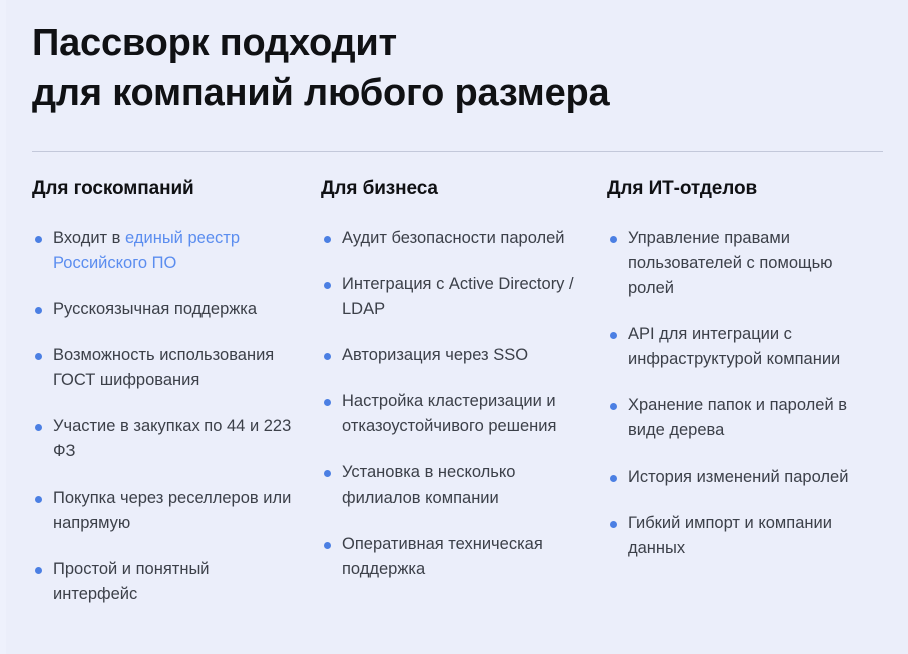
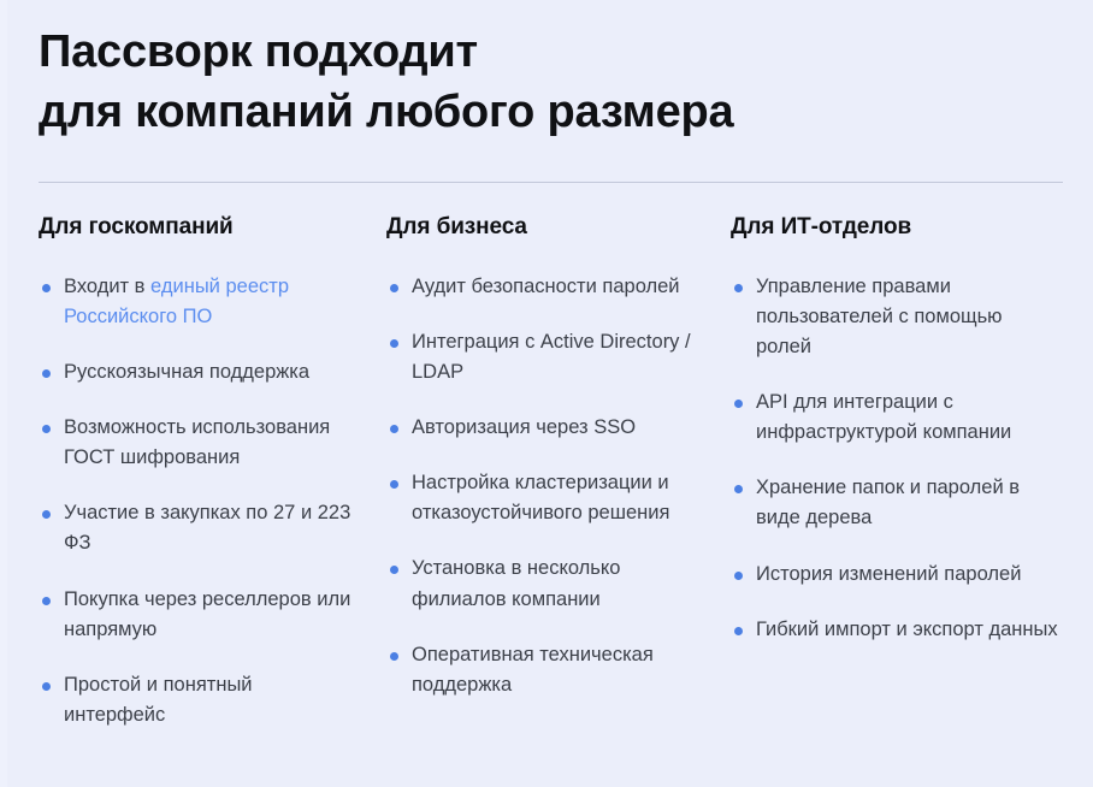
  Пассворк подходит
  для компаний любого размера
  Для госкомпаний
  Входит в единый реестр Российского ПО
  Русскоязычная поддержка
  Возможность использования ГОСТ шифрования
- Участие в закупках по 44 и 223 ФЗ
+ Участие в закупках по 27 и 223 ФЗ
  Покупка через реселлеров или напрямую
  Простой и понятный интерфейс
  Для бизнеса
  Аудит безопасности паролей
  Интеграция с Active Directory / LDAP
  Авторизация через SSO
  Настройка кластеризации и отказоустойчивого решения
  Установка в несколько филиалов компании
  Оперативная техническая поддержка
  Для ИТ-отделов
  Управление правами пользователей с помощью ролей
  API для интеграции с инфраструктурой компании
  Хранение папок и паролей в виде дерева
  История изменений паролей
- Гибкий импорт и компании данных
+ Гибкий импорт и экспорт данных
